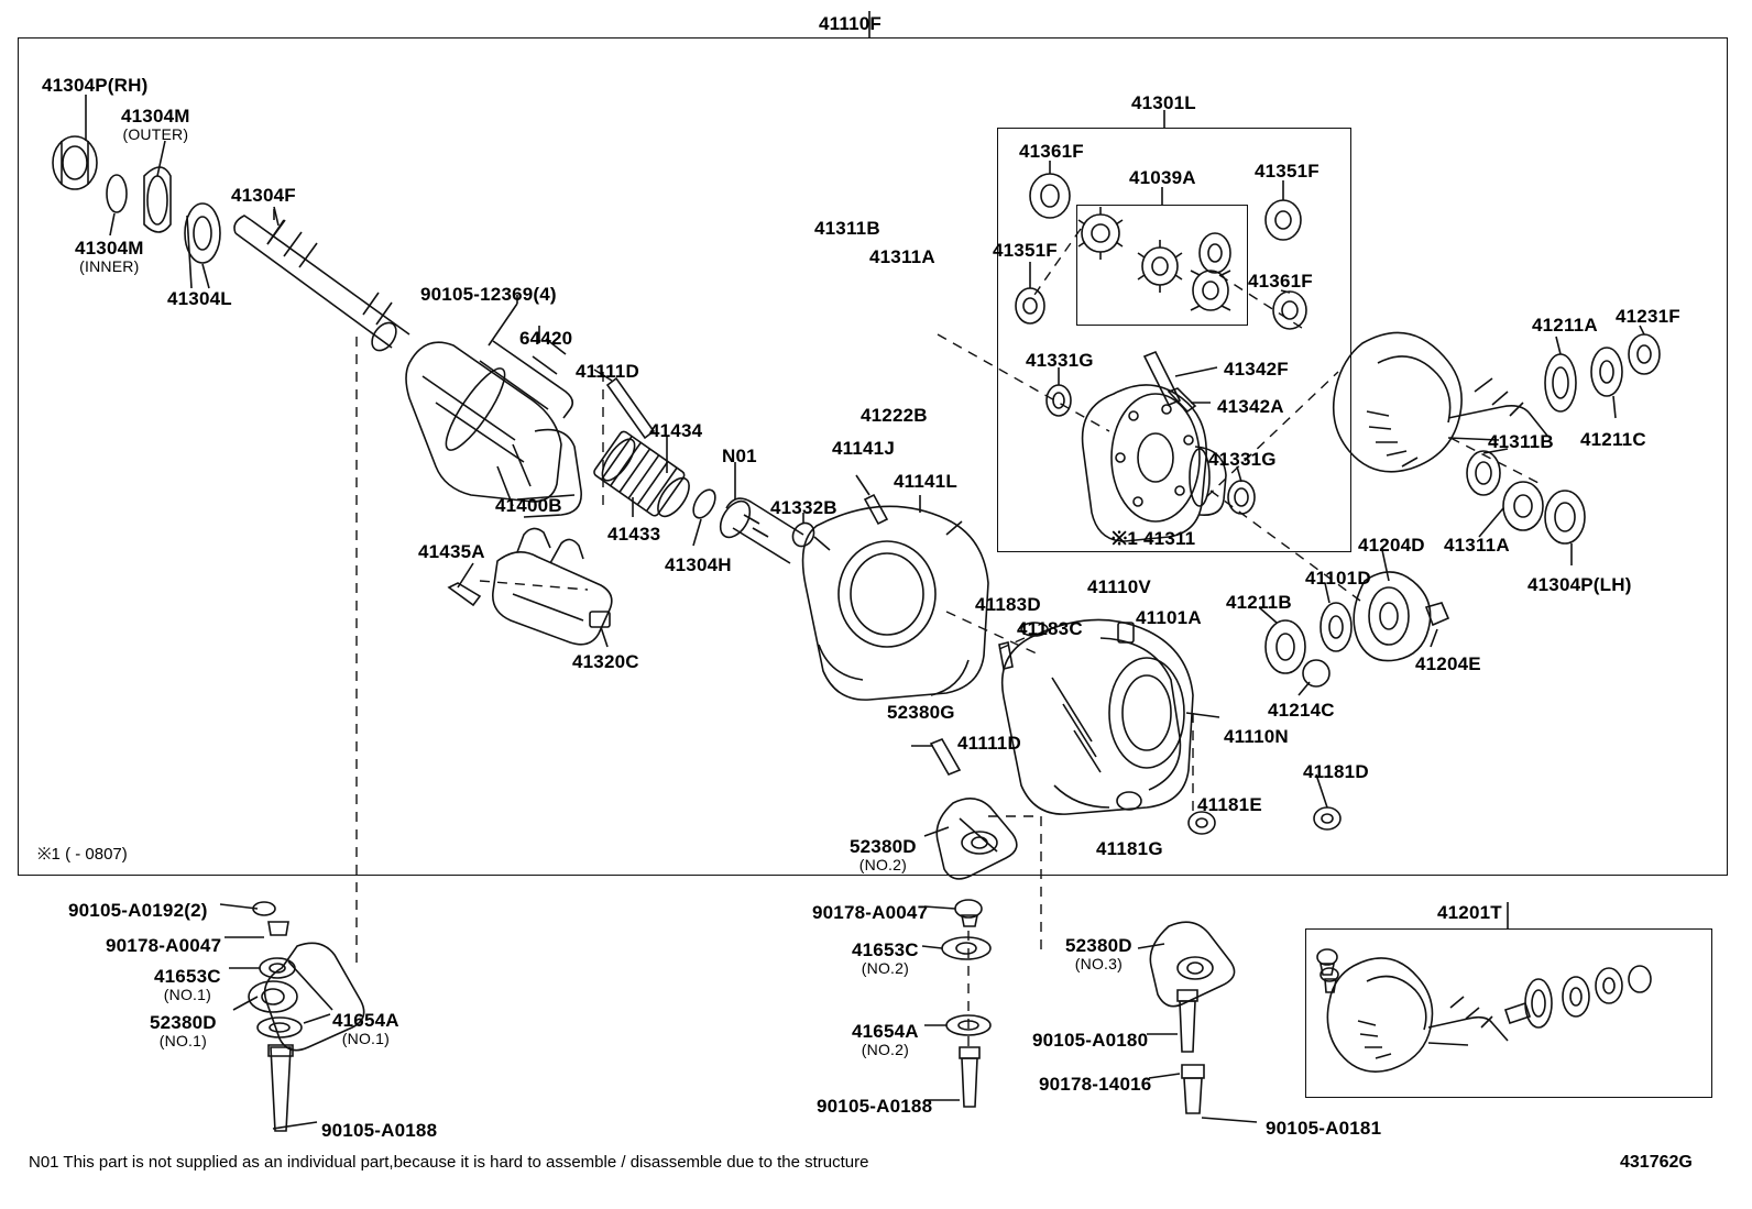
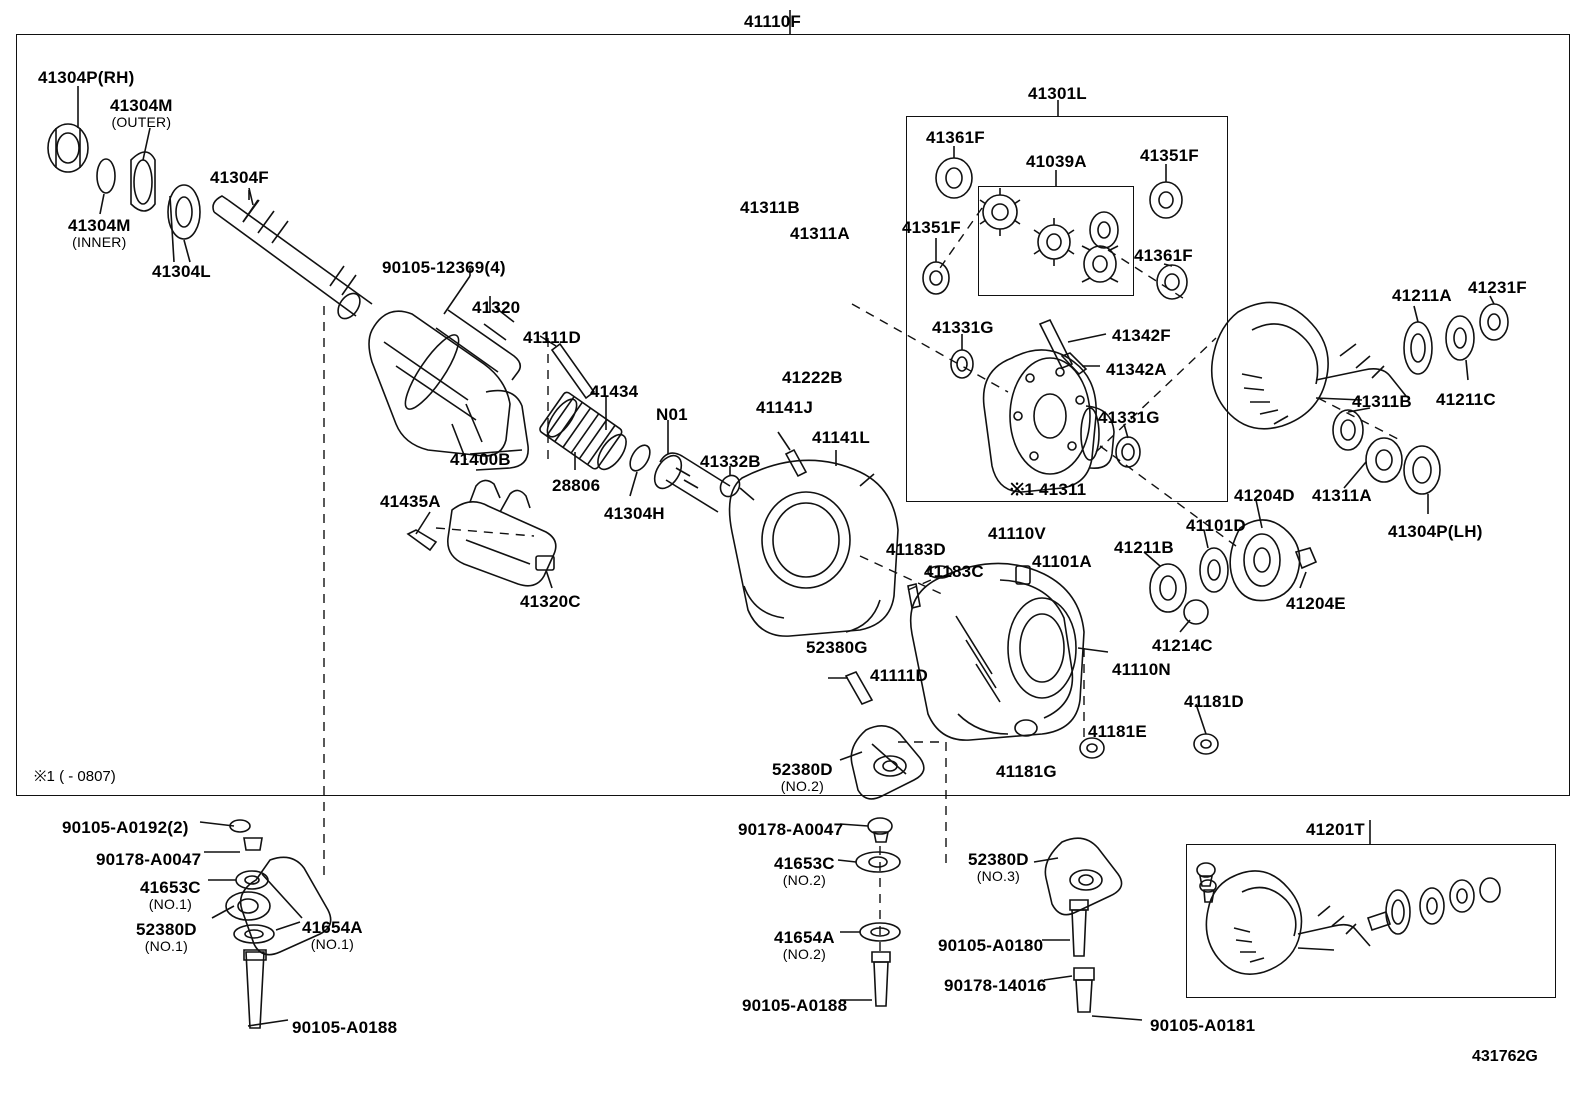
  41110F
  41304P(RH)
  41304M
  (OUTER)
  41304M
  (INNER)
  41304L
  41304F
  90105-12369(4)
- 64420
+ 41320
  41111D
  41434
  N01
- 41433
+ 28806
  41400B
  41435A
  41320C
  41304H
  41332B
  41141J
  41141L
  41311B
  41311A
  41222B
  41301L
  41361F
  41039A
  41351F
  41351F
  41361F
  41331G
  41342F
  41342A
  41331G
  ※1 41311
  41211A
  41231F
  41311B
  41211C
  41311A
  41304P(LH)
  41204D
  41101D
  41211B
  41101A
  41110V
  41183D
  41183C
  41204E
  41214C
  41110N
  41181D
  41181E
  41181G
  41111D
  52380G
  52380D
  (NO.2)
  90105-A0192(2)
  90178-A0047
  41653C
  (NO.1)
  52380D
  (NO.1)
  41654A
  (NO.1)
  90105-A0188
  90178-A0047
  41653C
  (NO.2)
  41654A
  (NO.2)
  90105-A0188
  52380D
  (NO.3)
  90105-A0180
  90178-14016
  90105-A0181
  41201T
  ※1 ( - 0807)
- N01 This part is not supplied as an individual part,because it is hard to assemble / disassemble due to the structure
  431762G
